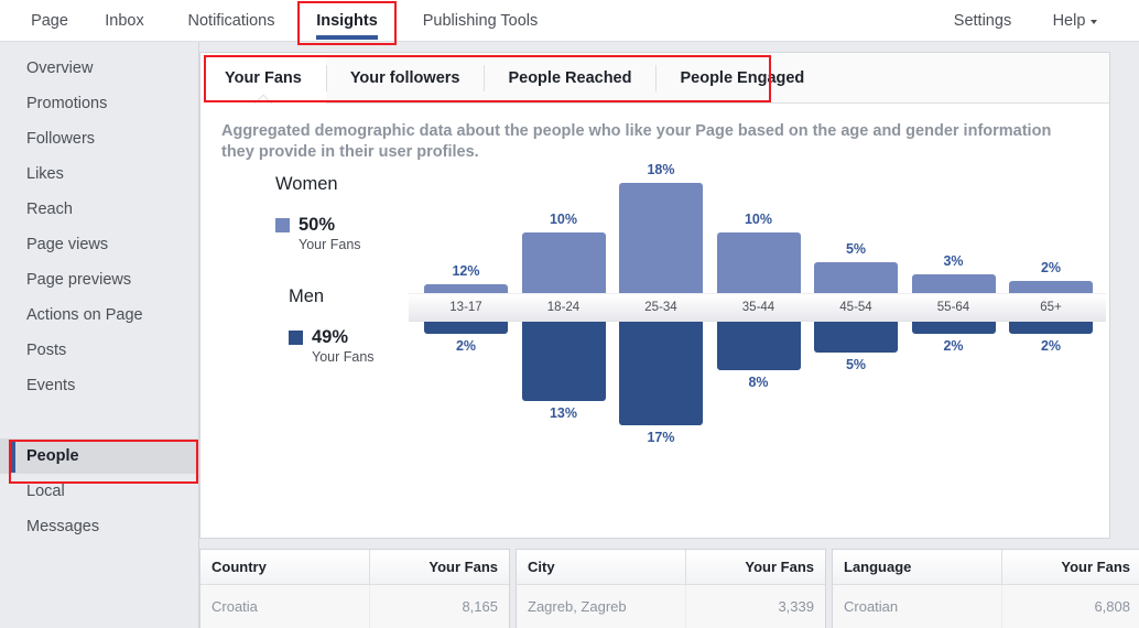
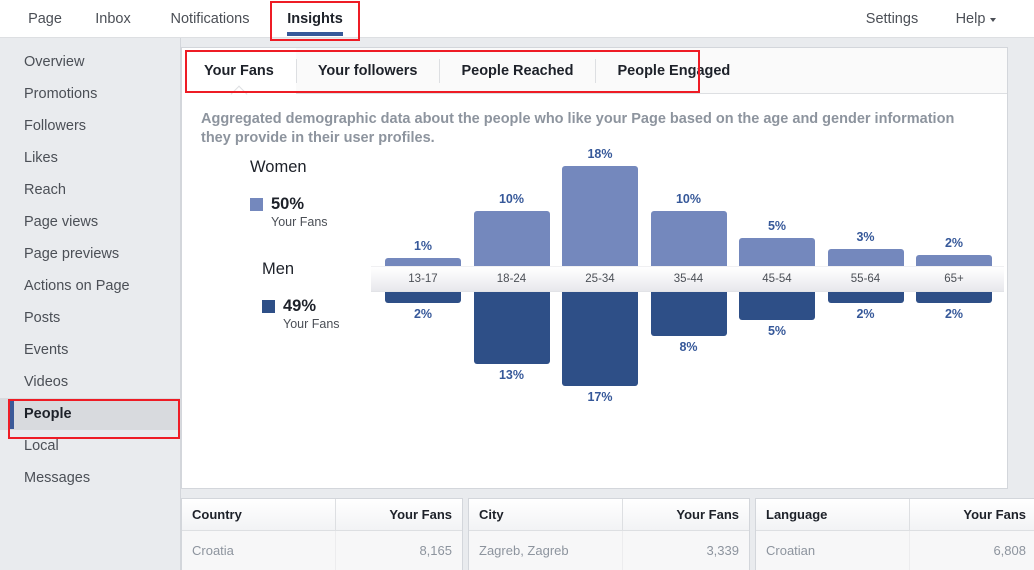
  Page
  Inbox
  Notifications
  Insights
- Publishing Tools
  Settings
  Help
  Overview
  Promotions
  Followers
  Likes
  Reach
  Page views
  Page previews
  Actions on Page
  Posts
  Events
+ Videos
  People
  Local
  Messages
  Your Fans
  Your followers
  People Reached
  People Engaged
  Aggregated demographic data about the people who like your Page based on the age and gender information they provide in their user profiles.
  Women
  50%
  Your Fans
  Men
  49%
  Your Fans
- 12%
+ 1%
  2%
  13-17
  10%
  13%
  18-24
  18%
  17%
  25-34
  10%
  8%
  35-44
  5%
  5%
  45-54
  3%
  2%
  55-64
  2%
  2%
  65+
  Country
  Your Fans
  Croatia
  8,165
  City
  Your Fans
  Zagreb, Zagreb
  3,339
  Language
  Your Fans
  Croatian
  6,808
